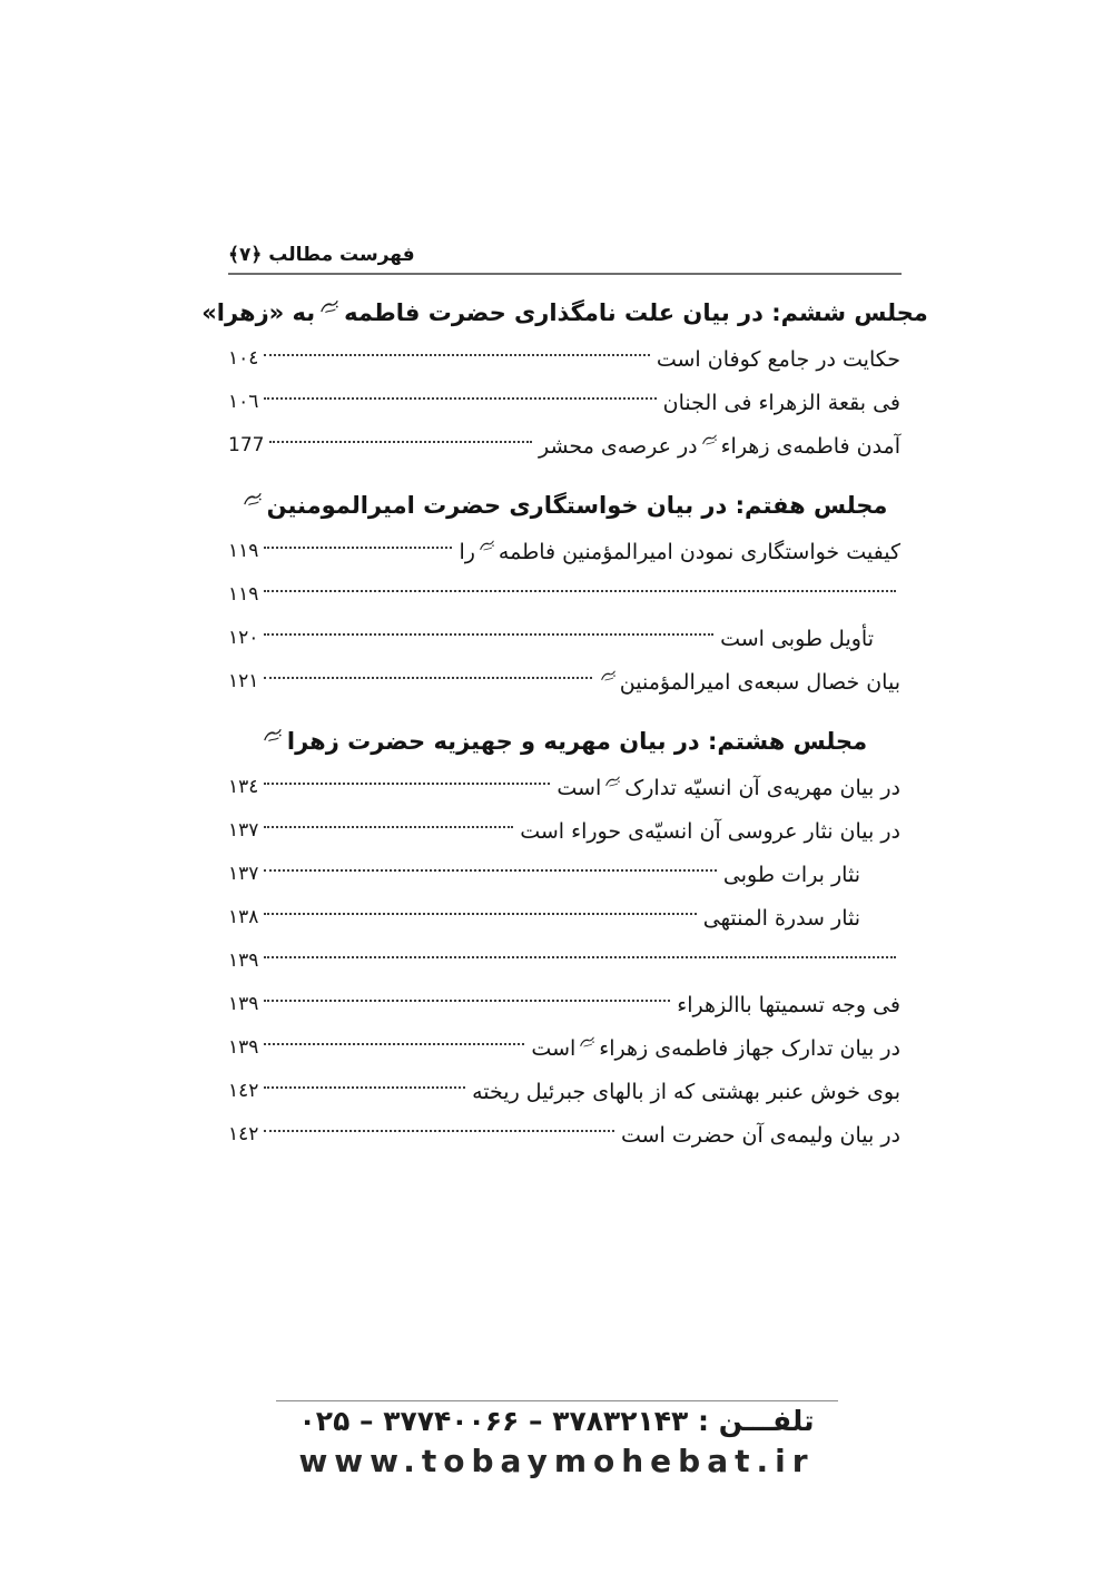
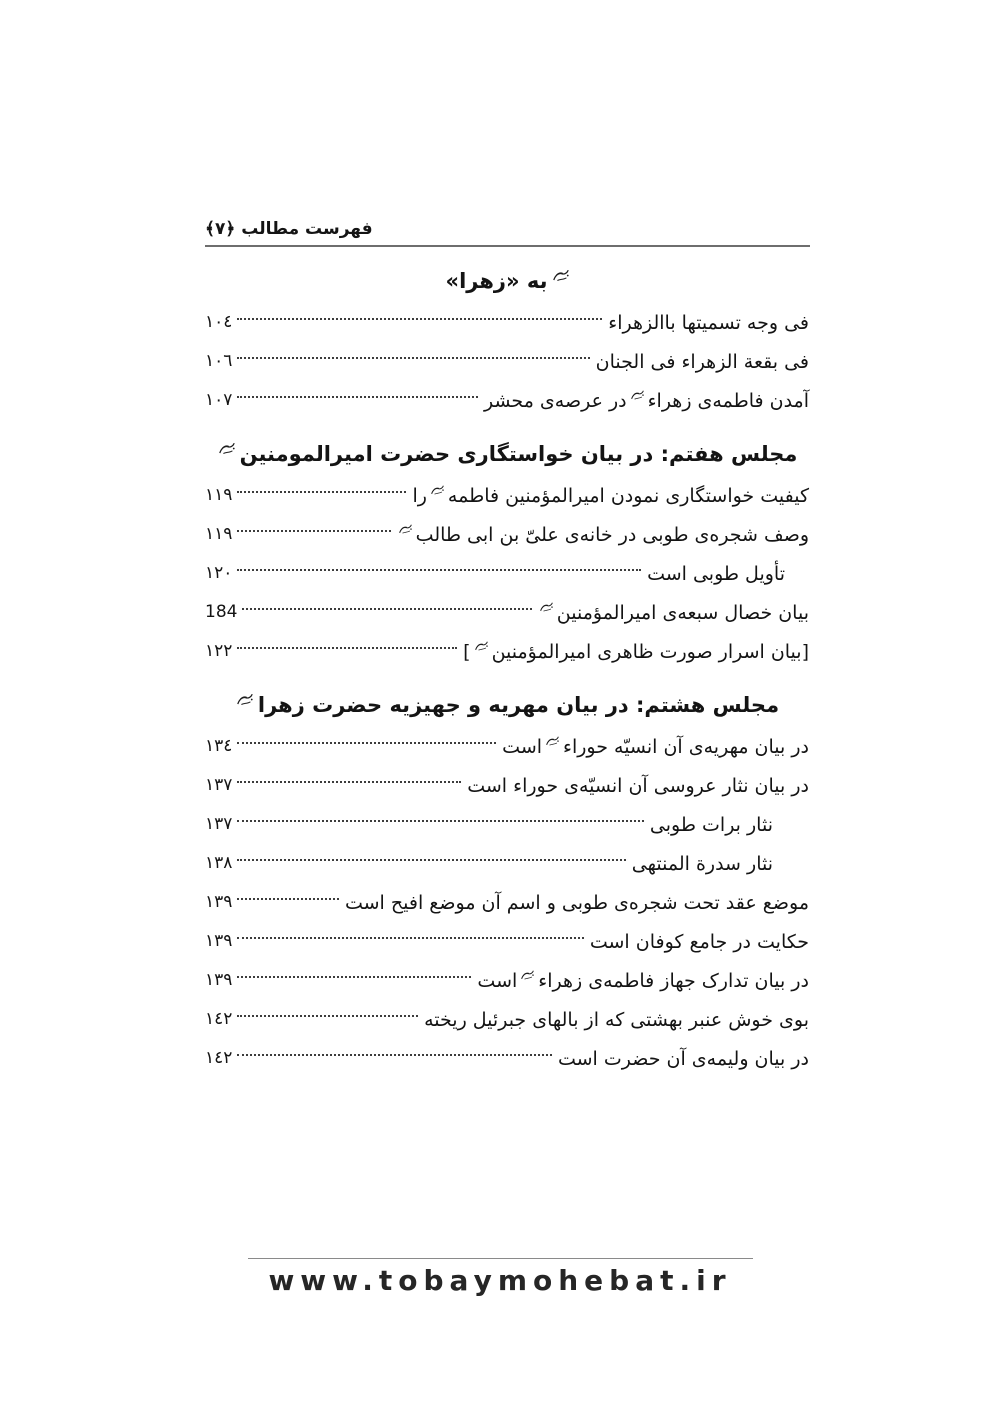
  فهرست مطالب ﴿٧﴾
- مجلس ششم: در بیان علت نامگذاری حضرت فاطمه
  به «زهرا»
- حکایت در جامع کوفان است
+ فی وجه تسمیتها باالزهراء
  ١٠٤
  فی بقعة الزهراء فی الجنان
  ١٠٦
  آمدن فاطمه‌ی زهراء
  در عرصه‌ی محشر
- 177
+ ١٠٧
  مجلس هفتم: در بیان خواستگاری حضرت امیرالمومنین
  کیفیت خواستگاری نمودن امیرالمؤمنین فاطمه
  را
  ١١٩
+ وصف شجره‌ی طوبی در خانه‌ی علیّ بن ابی طالب
  ١١٩
  تأویل طوبی است
  ١٢٠
  بیان خصال سبعه‌ی امیرالمؤمنین
- ١٢١
+ 184
+ [بیان اسرار صورت ظاهری امیرالمؤمنین
+ ]
+ ١٢٢
  مجلس هشتم: در بیان مهریه و جهیزیه حضرت زهرا
- در بیان مهریه‌ی آن انسیّه تدارک
+ در بیان مهریه‌ی آن انسیّه حوراء
  است
  ١٣٤
  در بیان نثار عروسی آن انسیّه‌ی حوراء است
  ١٣٧
  نثار برات طوبی
  ١٣٧
  نثار سدرة المنتهی
  ١٣٨
+ موضع عقد تحت شجره‌ی طوبی و اسم آن موضع افیح است
  ١٣٩
- فی وجه تسمیتها باالزهراء
+ حکایت در جامع کوفان است
  ١٣٩
  در بیان تدارک جهاز فاطمه‌ی زهراء
  است
  ١٣٩
  بوی خوش عنبر بهشتی که از بالهای جبرئیل ریخته
  ١٤٢
  در بیان ولیمه‌ی آن حضرت است
  ١٤٢
- تلفـــن : ۳۷۸۳۲۱۴۳ – ۳۷۷۴۰۰۶۶ – ۰۲۵
  www.tobaymohebat.ir
